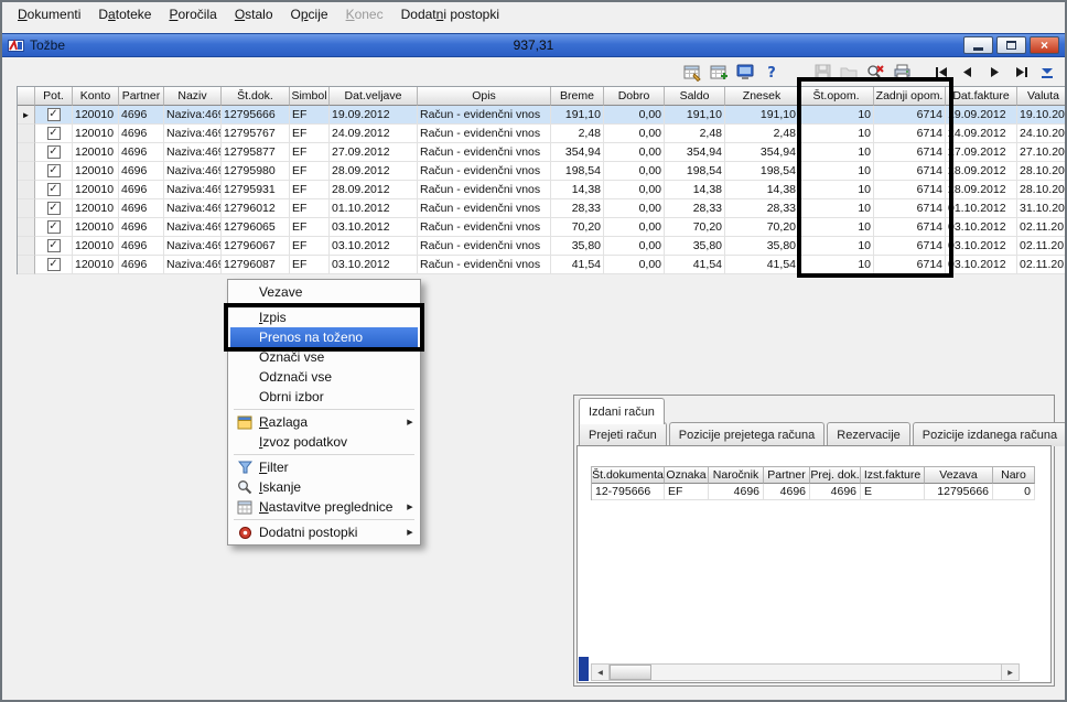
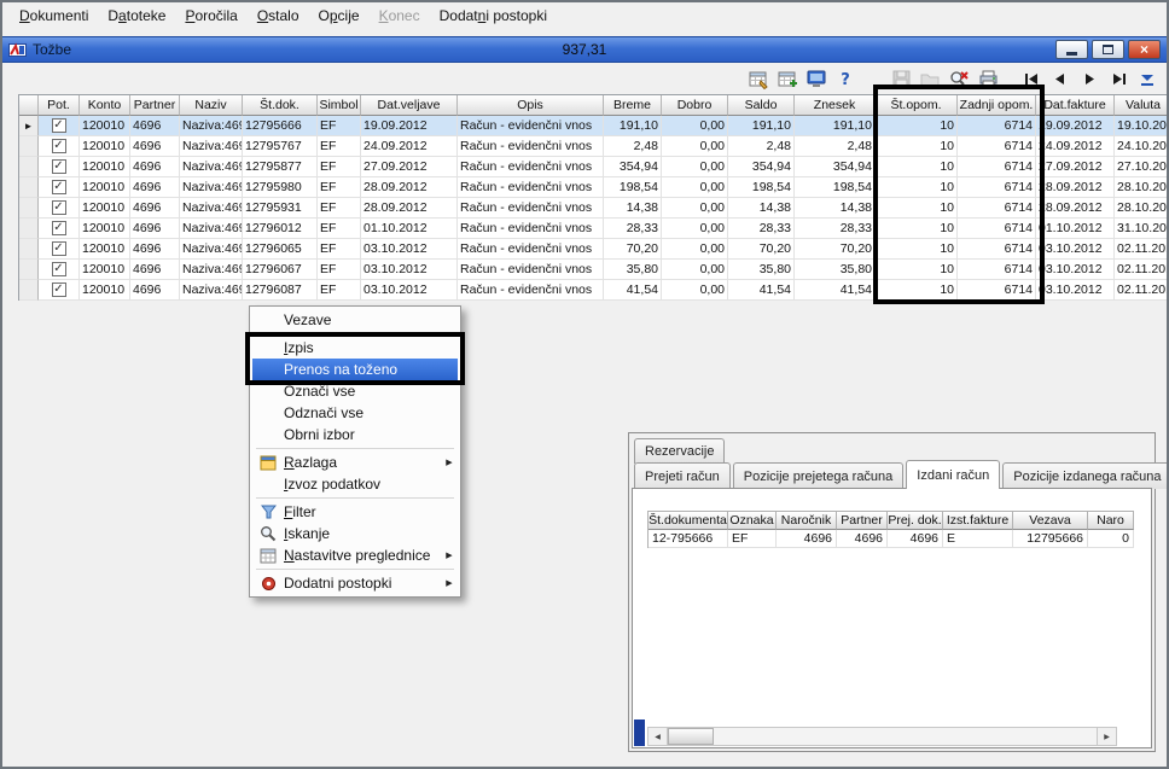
  Dokumenti
  Datoteke
  Poročila
  Ostalo
  Opcije
  Konec
  Dodatni postopki
  Tožbe
  937,31
  ×
  ?
  Pot.
  Konto
  Partner
  Naziv
  Št.dok.
  Simbol
  Dat.veljave
  Opis
  Breme
  Dobro
  Saldo
  Znesek
  Št.opom.
  Zadnji opom.
  Dat.fakture
  Valuta
  ►
  ✓
  120010
  4696
  Naziva:469
  12795666
  EF
  19.09.2012
  Račun - evidenčni vnos
  191,10
  0,00
  191,10
  191,10
  10
  6714
  19.09.2012
  19.10.20
  ✓
  120010
  4696
  Naziva:469
  12795767
  EF
  24.09.2012
  Račun - evidenčni vnos
  2,48
  0,00
  2,48
  2,48
  10
  6714
  24.09.2012
  24.10.20
  ✓
  120010
  4696
  Naziva:469
  12795877
  EF
  27.09.2012
  Račun - evidenčni vnos
  354,94
  0,00
  354,94
  354,94
  10
  6714
  27.09.2012
  27.10.20
  ✓
  120010
  4696
  Naziva:469
  12795980
  EF
  28.09.2012
  Račun - evidenčni vnos
  198,54
  0,00
  198,54
  198,54
  10
  6714
  28.09.2012
  28.10.20
  ✓
  120010
  4696
  Naziva:469
  12795931
  EF
  28.09.2012
  Račun - evidenčni vnos
  14,38
  0,00
  14,38
  14,38
  10
  6714
  28.09.2012
  28.10.20
  ✓
  120010
  4696
  Naziva:469
  12796012
  EF
  01.10.2012
  Račun - evidenčni vnos
  28,33
  0,00
  28,33
  28,33
  10
  6714
  01.10.2012
  31.10.20
  ✓
  120010
  4696
  Naziva:469
  12796065
  EF
  03.10.2012
  Račun - evidenčni vnos
  70,20
  0,00
  70,20
  70,20
  10
  6714
  03.10.2012
  02.11.20
  ✓
  120010
  4696
  Naziva:469
  12796067
  EF
  03.10.2012
  Račun - evidenčni vnos
  35,80
  0,00
  35,80
  35,80
  10
  6714
  03.10.2012
  02.11.20
  ✓
  120010
  4696
  Naziva:469
  12796087
  EF
  03.10.2012
  Račun - evidenčni vnos
  41,54
  0,00
  41,54
  41,54
  10
  6714
  03.10.2012
  02.11.20
  Vezave
  Izpis
  Prenos na toženo
  Označi vse
  Odznači vse
  Obrni izbor
  Razlaga
  Izvoz podatkov
  Filter
  Iskanje
  Nastavitve preglednice
  Dodatni postopki
- Izdani račun
+ Rezervacije
  Prejeti račun
  Pozicije prejetega računa
- Rezervacije
+ Izdani račun
  Pozicije izdanega računa
  Št.dokumenta
  Oznaka
  Naročnik
  Partner
  Prej. dok.
  Izst.fakture
  Vezava
  Naro
  12-795666
  EF
  4696
  4696
  4696
  E
  12795666
  0
